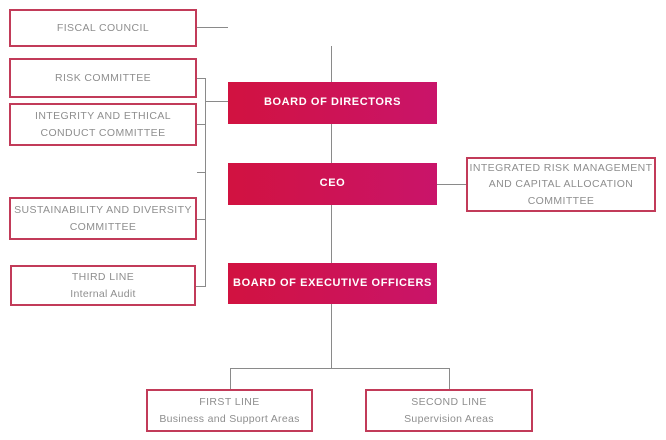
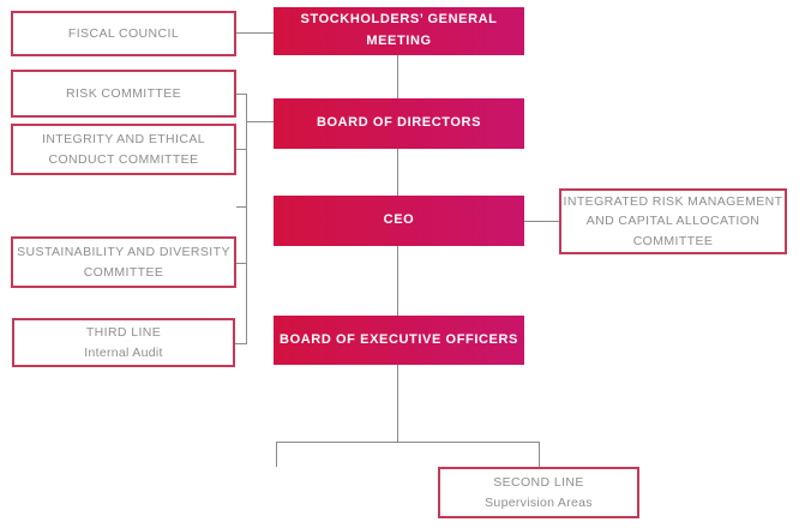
  FISCAL COUNCIL
  RISK COMMITTEE
  INTEGRITY AND ETHICAL
  CONDUCT COMMITTEE
  SUSTAINABILITY AND DIVERSITY
  COMMITTEE
  THIRD LINE
  Internal Audit
+ STOCKHOLDERS’ GENERAL
+ MEETING
  BOARD OF DIRECTORS
  CEO
  BOARD OF EXECUTIVE OFFICERS
  INTEGRATED RISK MANAGEMENT
  AND CAPITAL ALLOCATION
  COMMITTEE
- FIRST LINE
- Business and Support Areas
  SECOND LINE
  Supervision Areas
